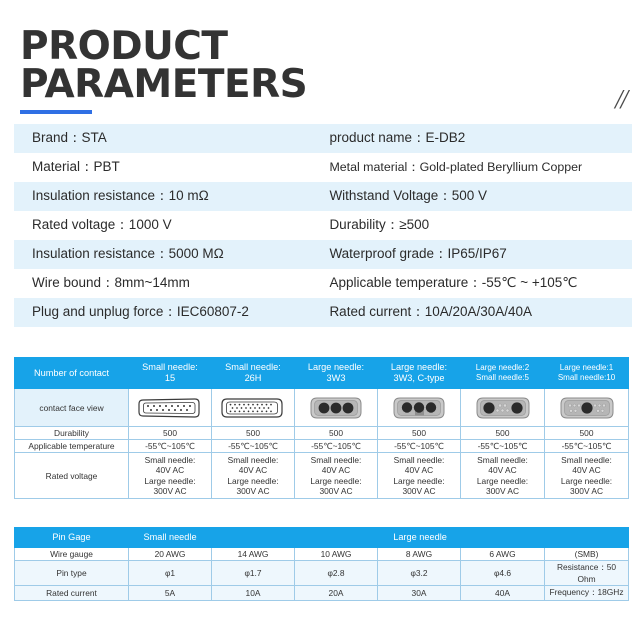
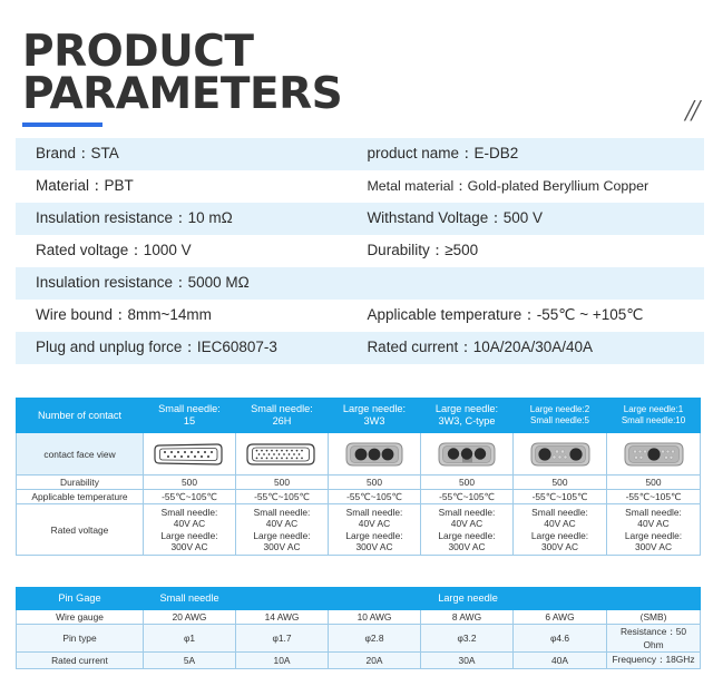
  PRODUCT
  PARAMETERS
  //
  Brand：STA
  product name：E-DB2
  Material：PBT
  Metal material：Gold-plated Beryllium Copper
  Insulation resistance：10 mΩ
  Withstand Voltage：500 V
  Rated voltage：1000 V
  Durability：≥500
  Insulation resistance：5000 MΩ
- Waterproof grade：IP65/IP67
  Wire bound：8mm~14mm
  Applicable temperature：-55℃ ~ +105℃
- Plug and unplug force：IEC60807-2
+ Plug and unplug force：IEC60807-3
  Rated current：10A/20A/30A/40A
  Number of contact	Small needle:15	Small needle:26H	Large needle:3W3	Large needle:3W3, C-type	Large needle:2Small needle:5	Large needle:1Small needle:10
  contact face view
  Durability	500	500	500	500	500	500
  Applicable temperature	-55℃~105℃	-55℃~105℃	-55℃~105℃	-55℃~105℃	-55℃~105℃	-55℃~105℃
  Rated voltage	Small needle:40V ACLarge needle:300V AC	Small needle:40V ACLarge needle:300V AC	Small needle:40V ACLarge needle:300V AC	Small needle:40V ACLarge needle:300V AC	Small needle:40V ACLarge needle:300V AC	Small needle:40V ACLarge needle:300V AC
  Pin Gage	Small needle	Large needle
  Wire gauge	20 AWG	14 AWG	10 AWG	8 AWG	6 AWG	(SMB)
  Pin type	φ1	φ1.7	φ2.8	φ3.2	φ4.6	Resistance：50 Ohm
  Rated current	5A	10A	20A	30A	40A	Frequency：18GHz
